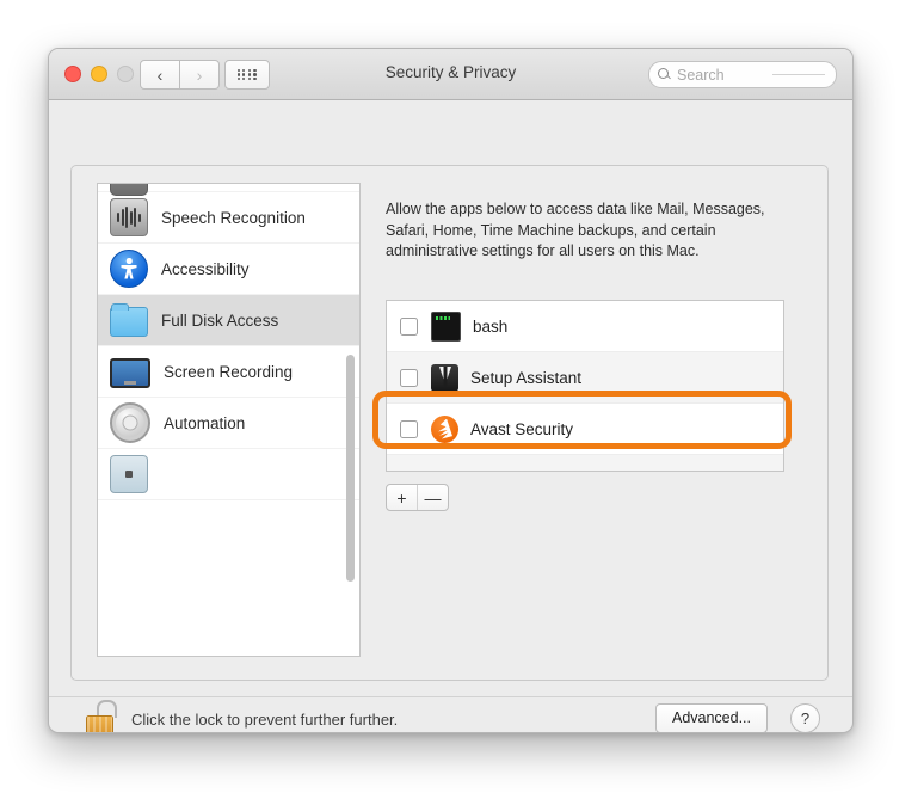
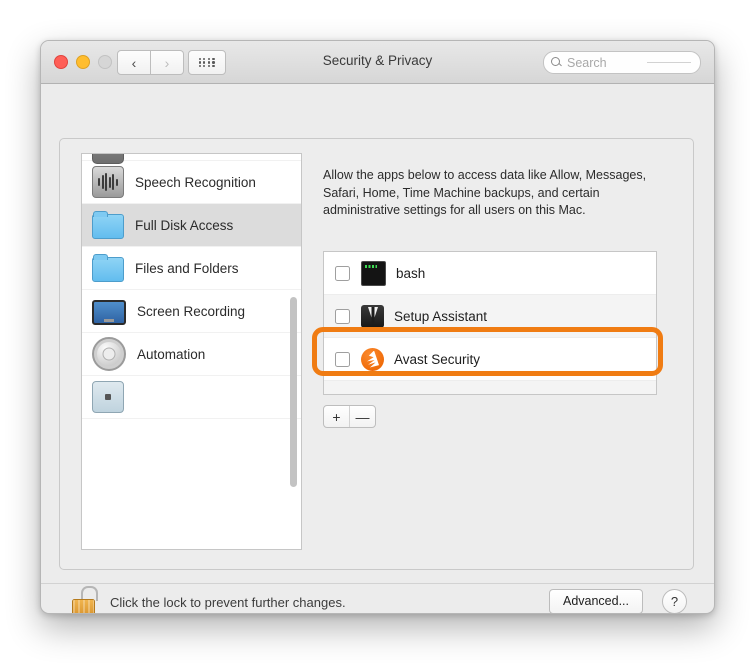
  ‹
  ›
  Security & Privacy
  Search
  Speech Recognition
- Accessibility
  Full Disk Access
+ Files and Folders
  Screen Recording
  Automation
- Allow the apps below to access data like Mail, Messages, Safari, Home, Time Machine backups, and certain administrative settings for all users on this Mac.
+ Allow the apps below to access data like Allow, Messages, Safari, Home, Time Machine backups, and certain administrative settings for all users on this Mac.
  bash
  Setup Assistant
  Avast Security
  +
  —
- Click the lock to prevent further further.
+ Click the lock to prevent further changes.
  Advanced...
  ?
